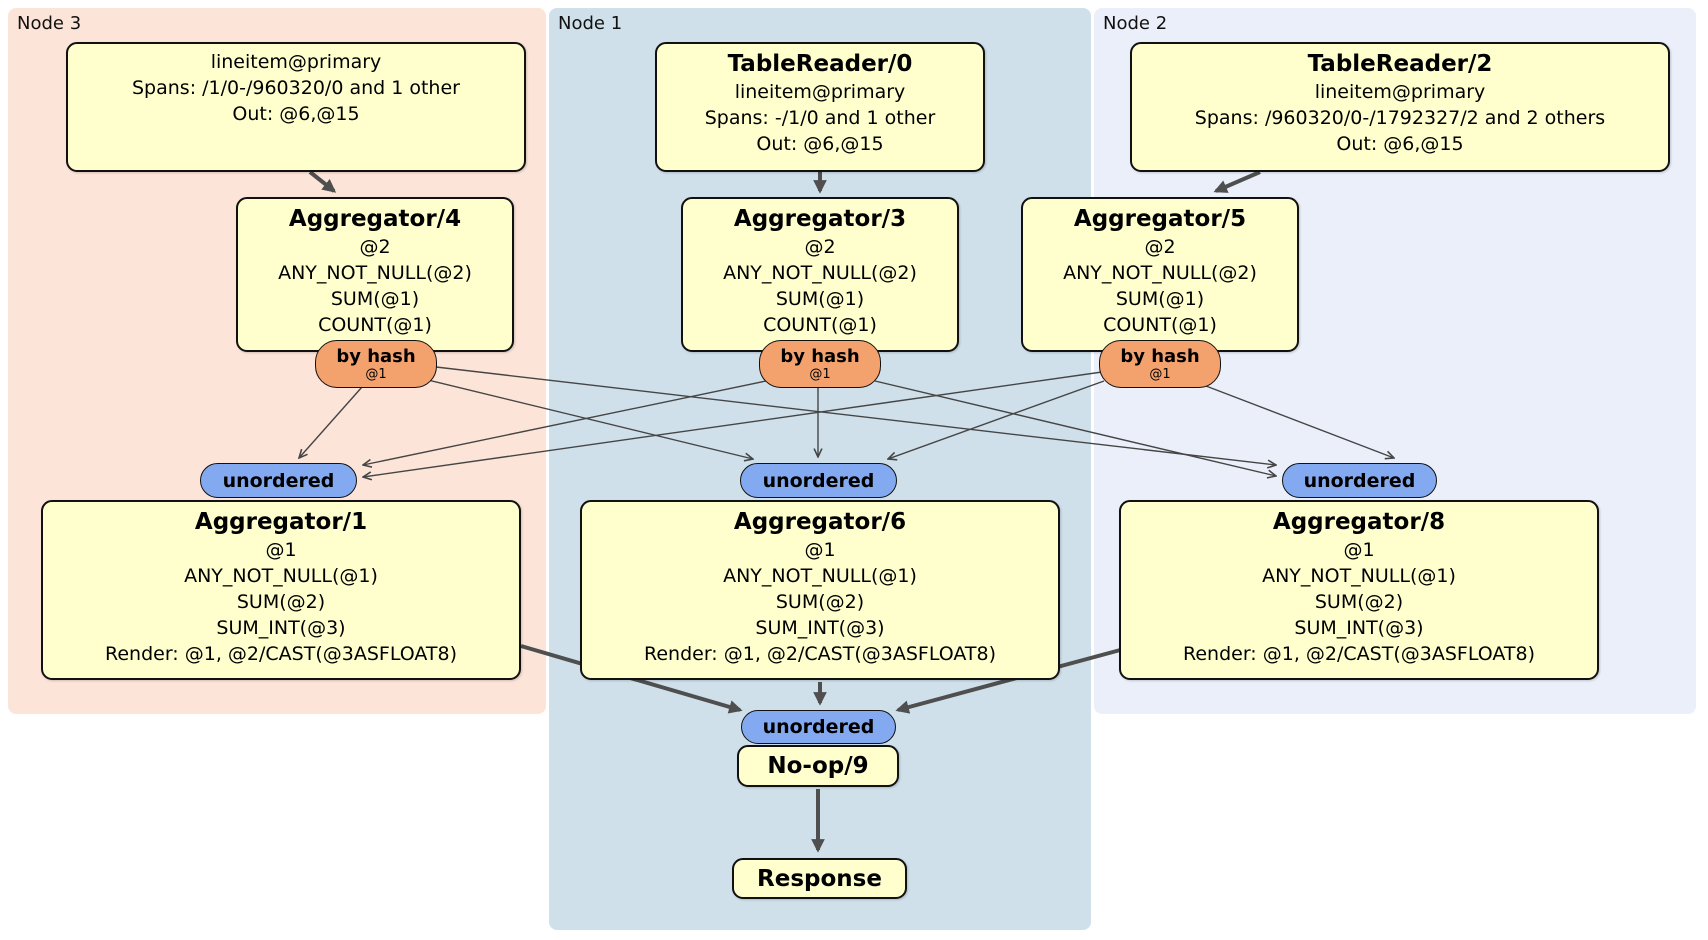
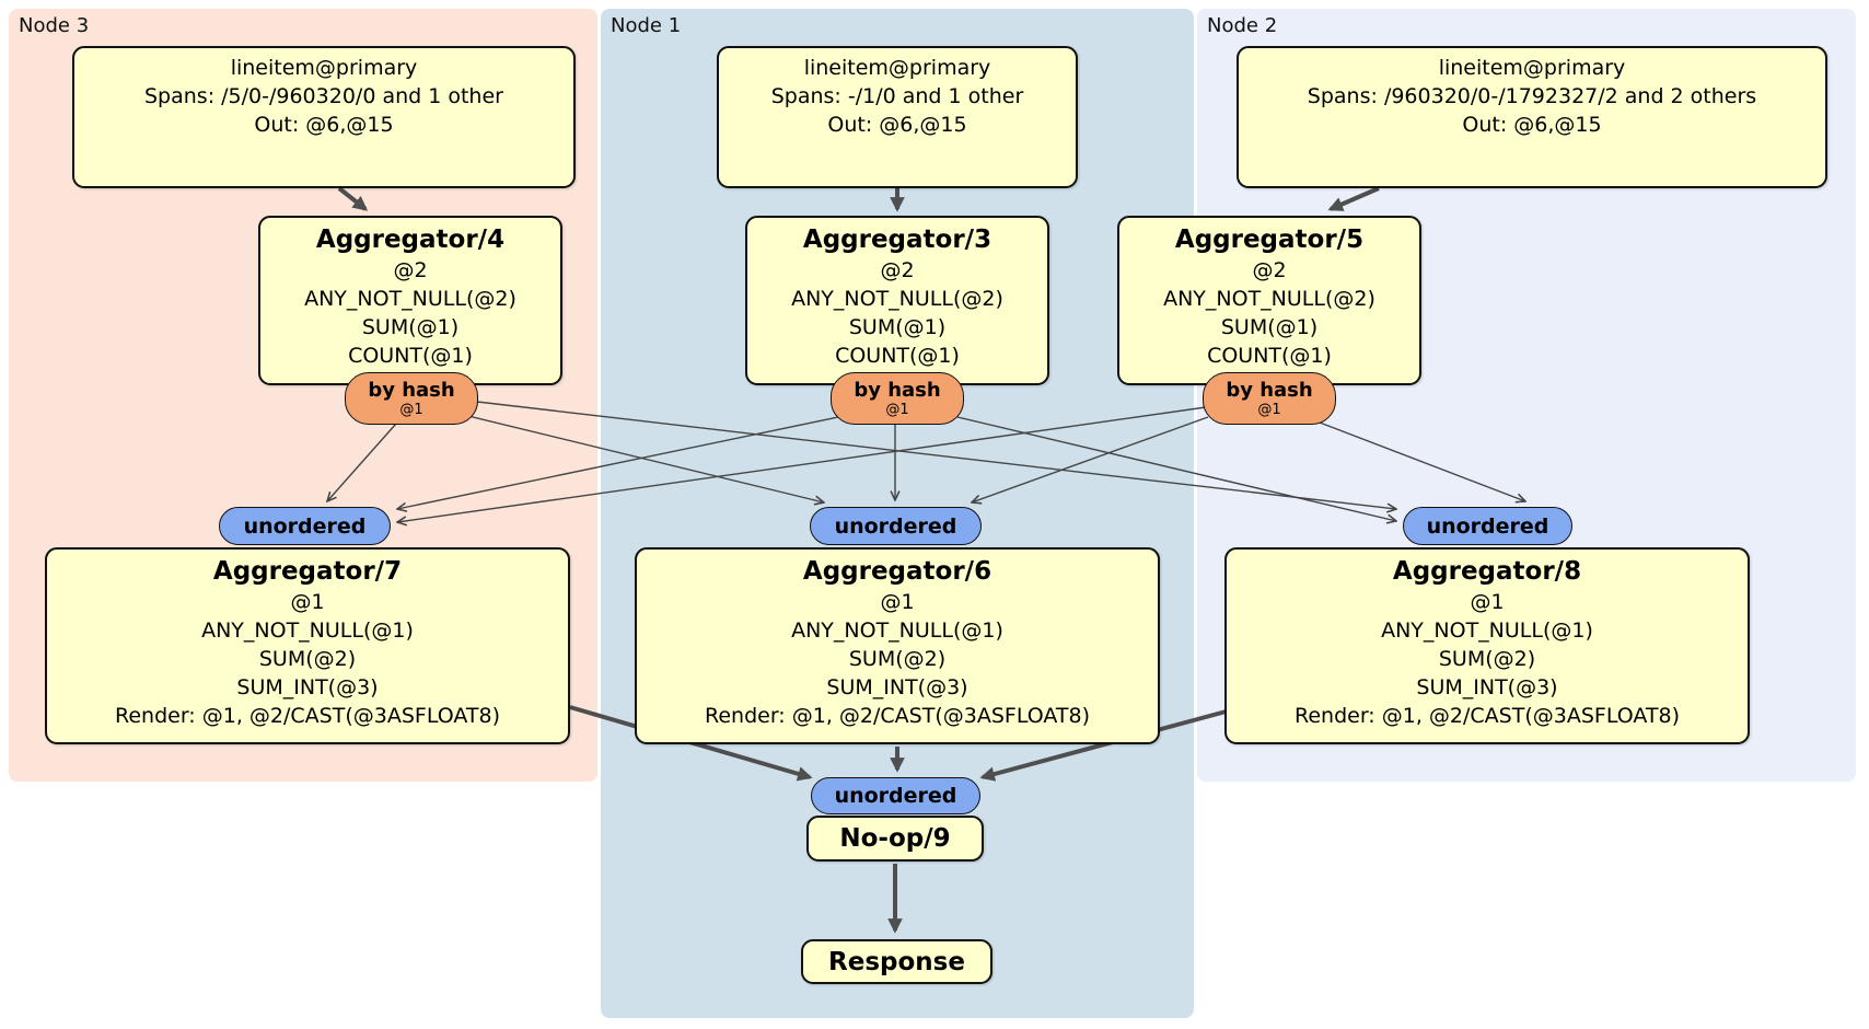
  Node 3
  Node 1
  Node 2
  lineitem@primary
- Spans: /1/0-/960320/0 and 1 other
+ Spans: /5/0-/960320/0 and 1 other
  Out: @6,@15
- TableReader/0
  lineitem@primary
  Spans: -/1/0 and 1 other
  Out: @6,@15
- TableReader/2
  lineitem@primary
  Spans: /960320/0-/1792327/2 and 2 others
  Out: @6,@15
  Aggregator/4
  @2
  ANY_NOT_NULL(@2)
  SUM(@1)
  COUNT(@1)
  Aggregator/3
  @2
  ANY_NOT_NULL(@2)
  SUM(@1)
  COUNT(@1)
  Aggregator/5
  @2
  ANY_NOT_NULL(@2)
  SUM(@1)
  COUNT(@1)
  by hash
  @1
  by hash
  @1
  by hash
  @1
  unordered
  unordered
  unordered
- Aggregator/1
+ Aggregator/7
  @1
  ANY_NOT_NULL(@1)
  SUM(@2)
  SUM_INT(@3)
  Render: @1, @2/CAST(@3ASFLOAT8)
  Aggregator/6
  @1
  ANY_NOT_NULL(@1)
  SUM(@2)
  SUM_INT(@3)
  Render: @1, @2/CAST(@3ASFLOAT8)
  Aggregator/8
  @1
  ANY_NOT_NULL(@1)
  SUM(@2)
  SUM_INT(@3)
  Render: @1, @2/CAST(@3ASFLOAT8)
  unordered
  No-op/9
  Response
